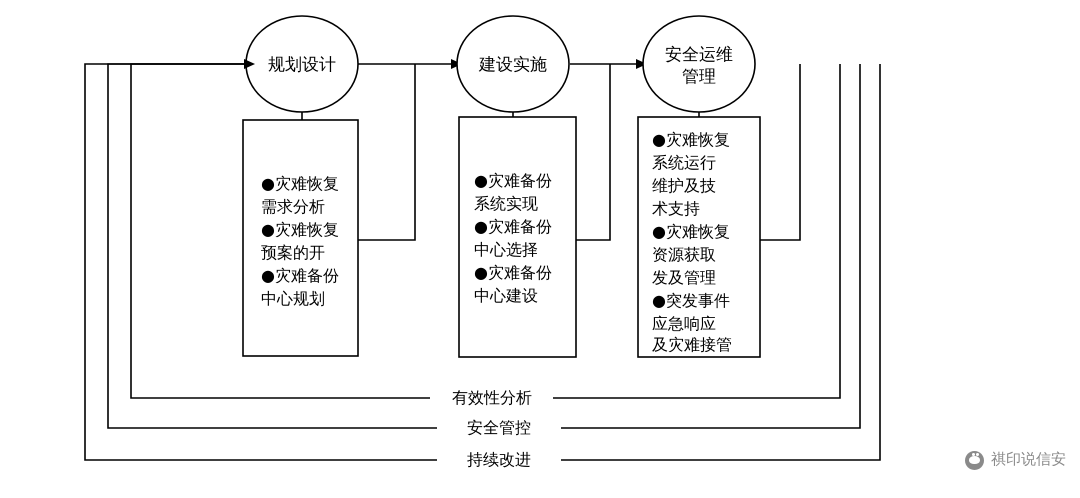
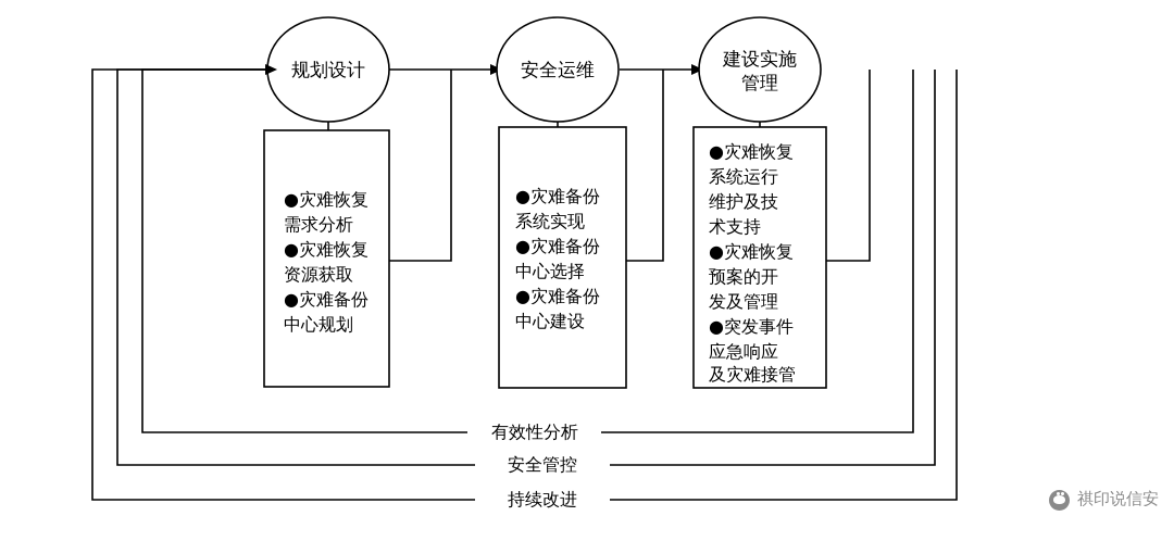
  规划设计
  ●灾难恢复
  需求分析
  ●灾难恢复
- 预案的开
+ 资源获取
  ●灾难备份
  中心规划
- 建设实施
+ 安全运维
  ●灾难备份
  系统实现
  ●灾难备份
  中心选择
  ●灾难备份
  中心建设
- 安全运维
+ 建设实施
  管理
  ●灾难恢复
  系统运行
  维护及技
  术支持
  ●灾难恢复
- 资源获取
+ 预案的开
  发及管理
  ●突发事件
  应急响应
  及灾难接管
  有效性分析
  安全管控
  持续改进
  祺印说信安
